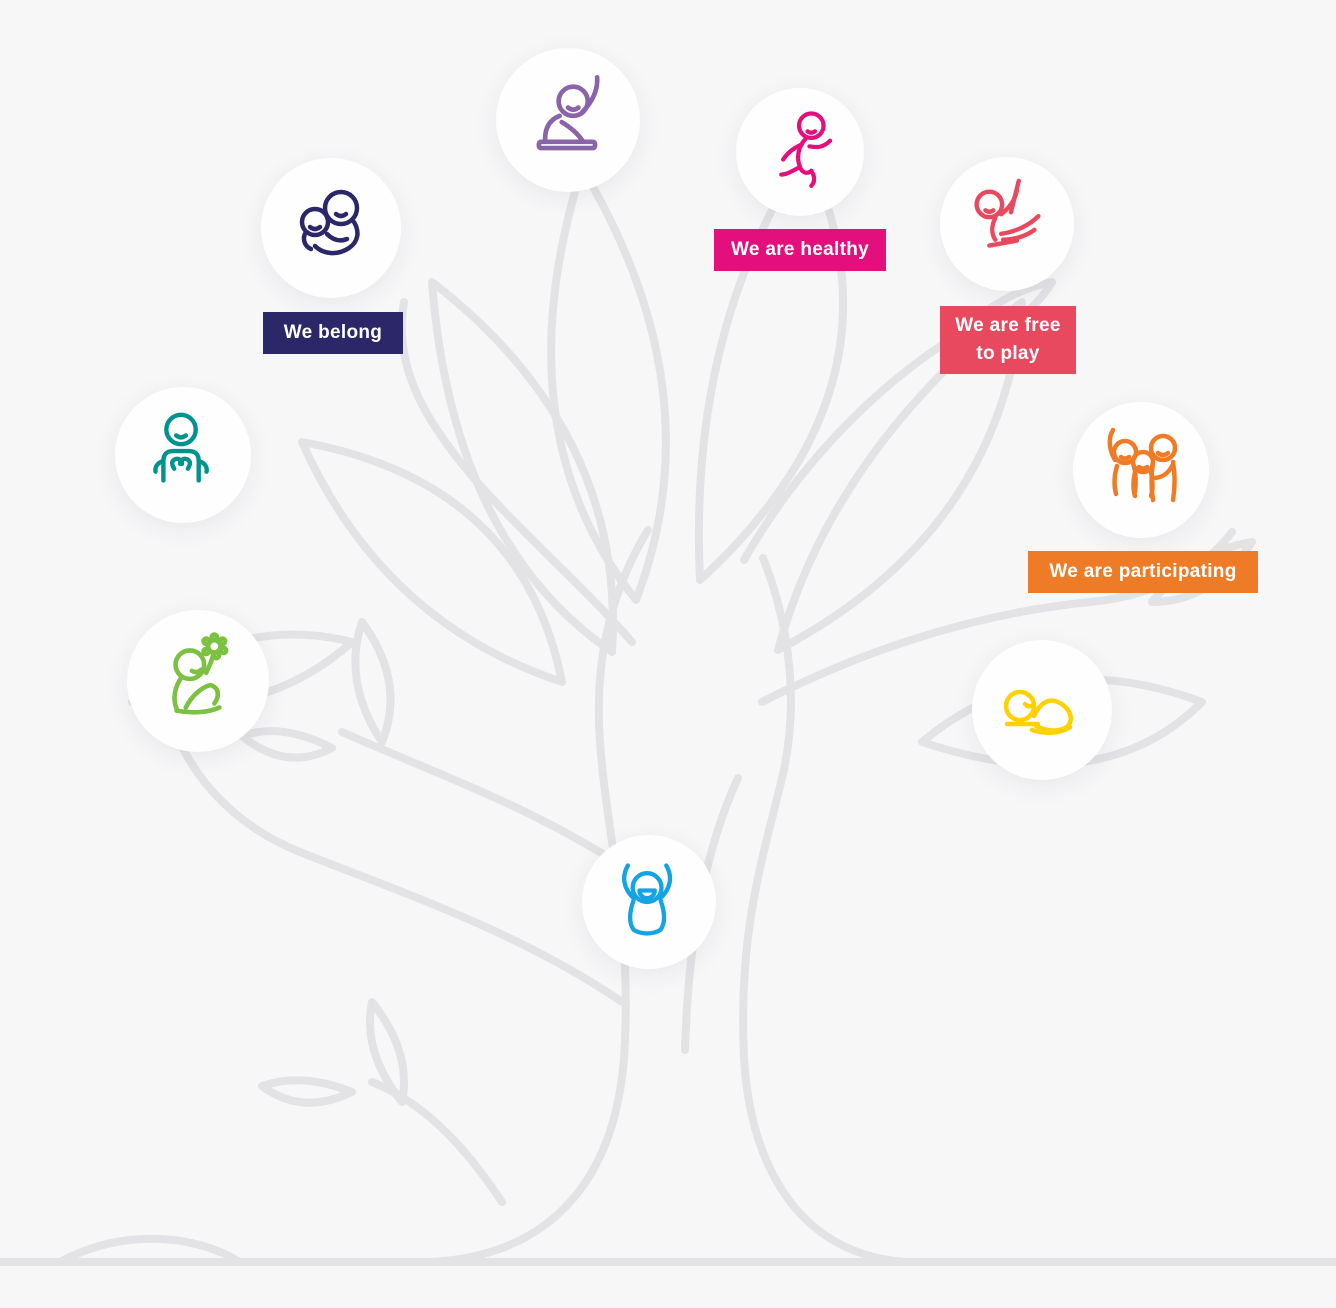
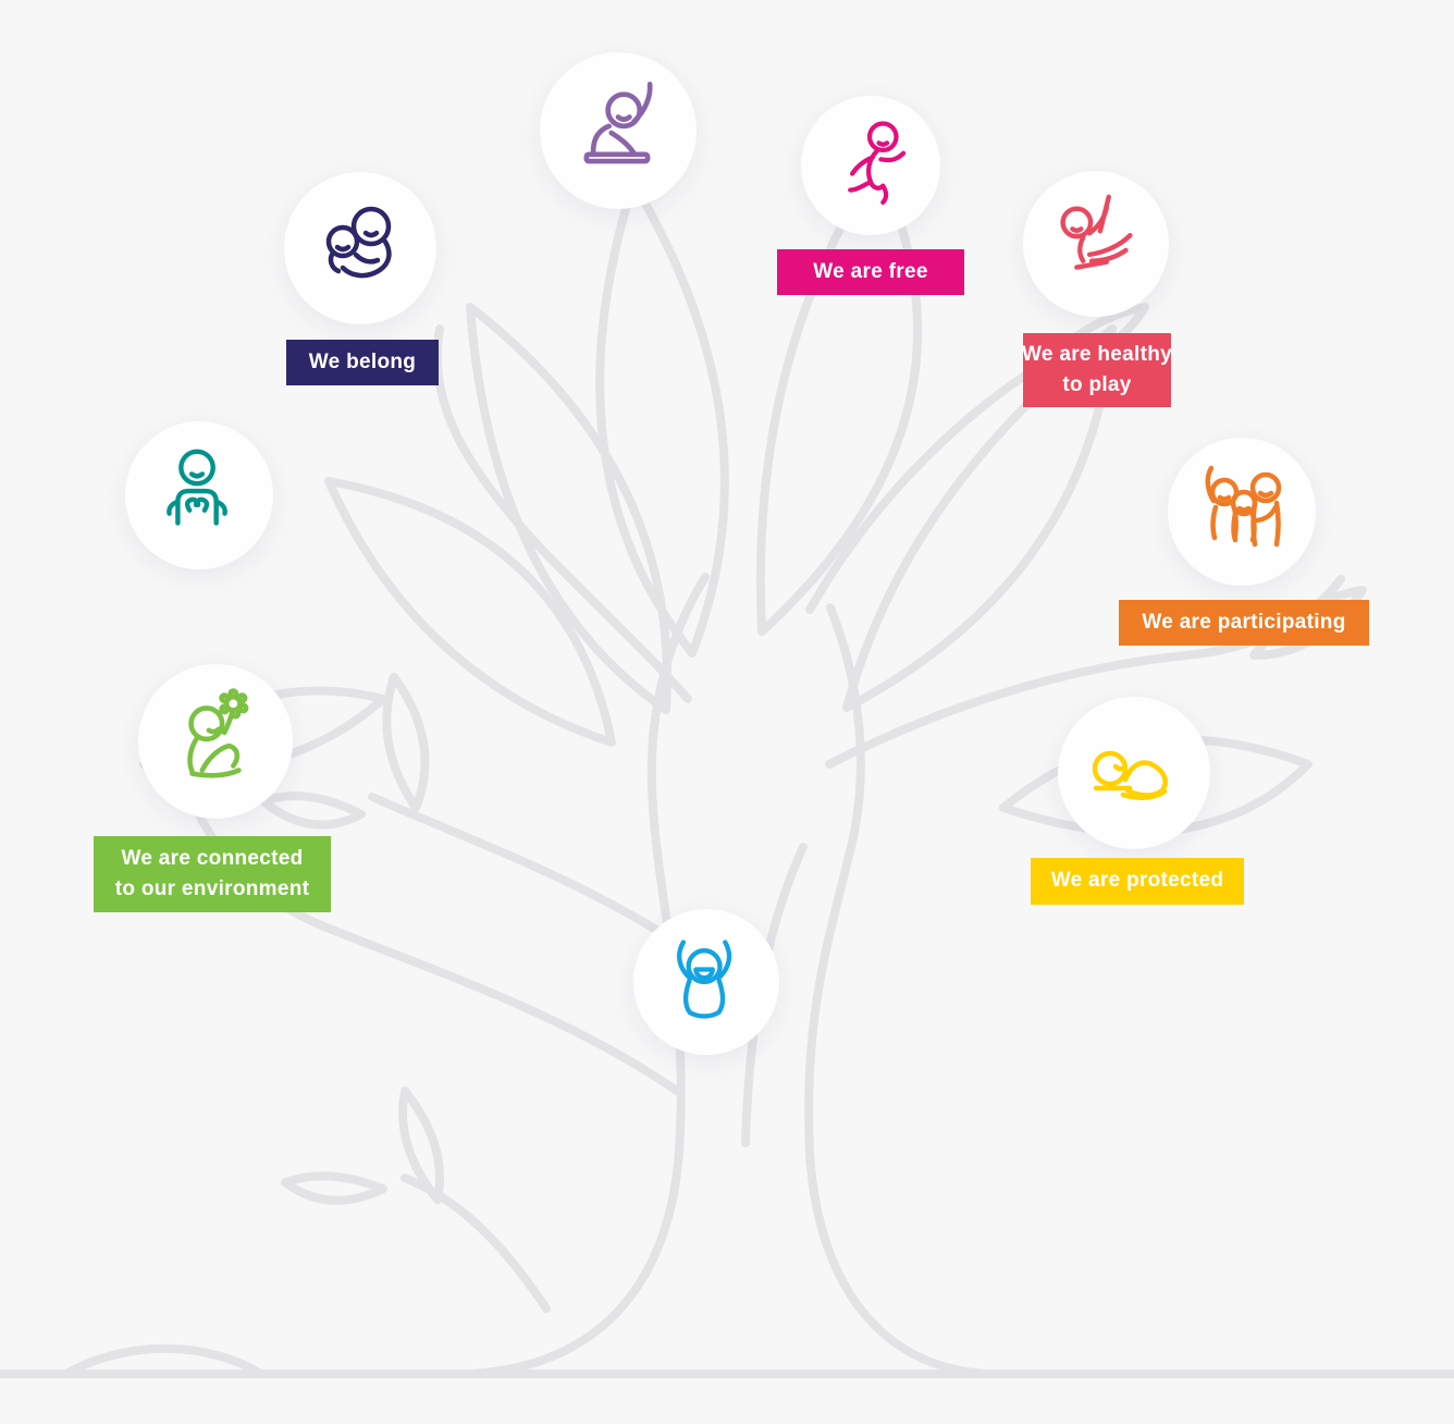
- We are healthy
+ We are free
  We belong
- We are free
+ We are healthy
  to play
  We are participating
+ We are connected
+ to our environment
+ We are protected
